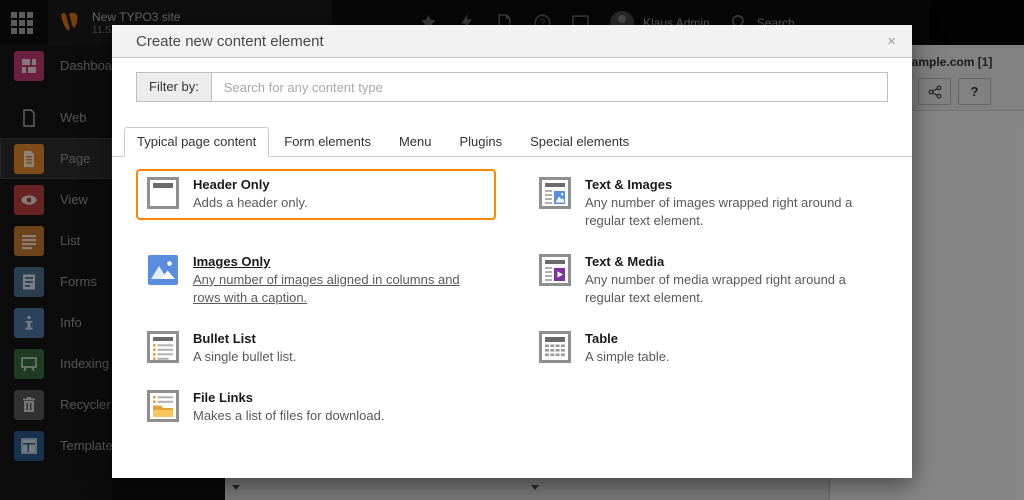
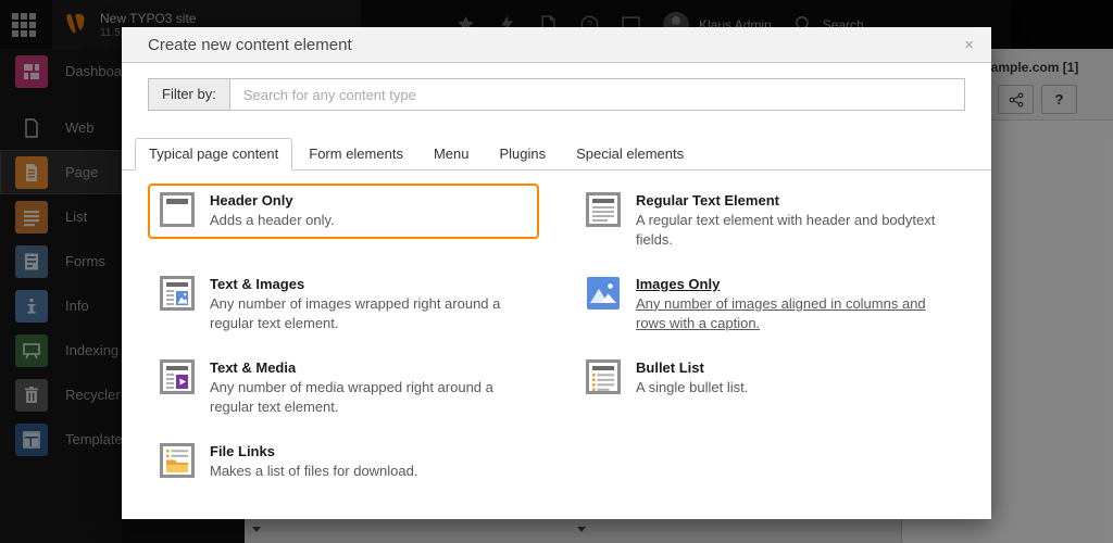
  New TYPO3 site
  11.5
  ?
  Klaus Admin
  Search
  Dashboa
  Web
  Page
- View
  List
  Forms
  Info
  Indexing
  Recycler
  Template
  ample.com [1]
  ?
  Create new content element
  ×
  Filter by:
  Search for any content type
  Typical page content
  Form elements
  Menu
  Plugins
  Special elements
  Header Only
  Adds a header only.
+ Regular Text Element
+ A regular text element with header and bodytext fields.
  Text & Images
  Any number of images wrapped right around a regular text element.
  Images Only
  Any number of images aligned in columns and rows with a caption.
  Text & Media
  Any number of media wrapped right around a regular text element.
  Bullet List
  A single bullet list.
- Table
- A simple table.
  File Links
  Makes a list of files for download.
